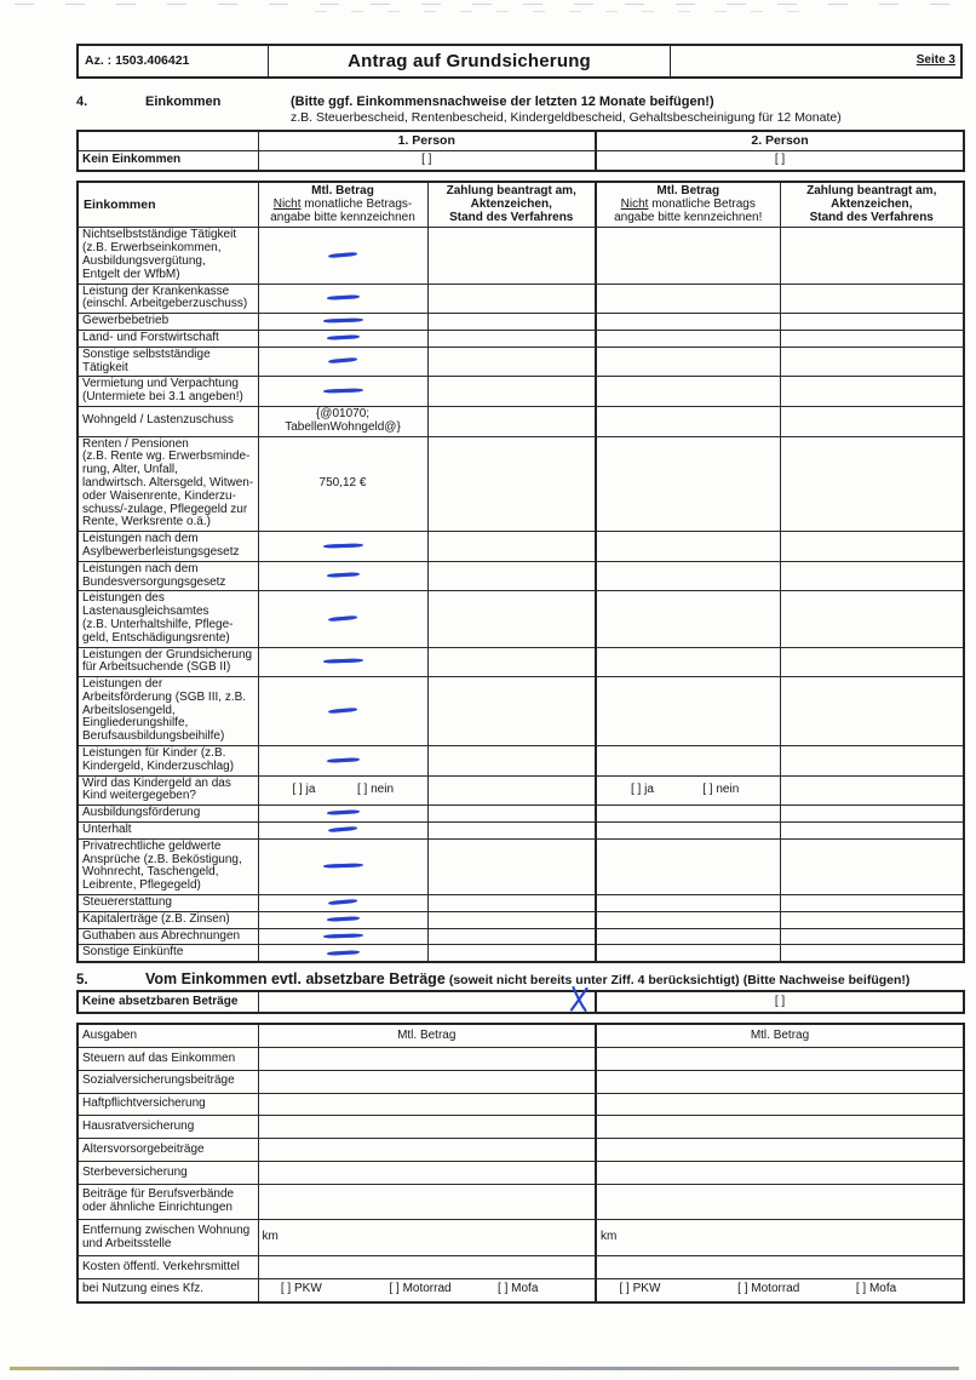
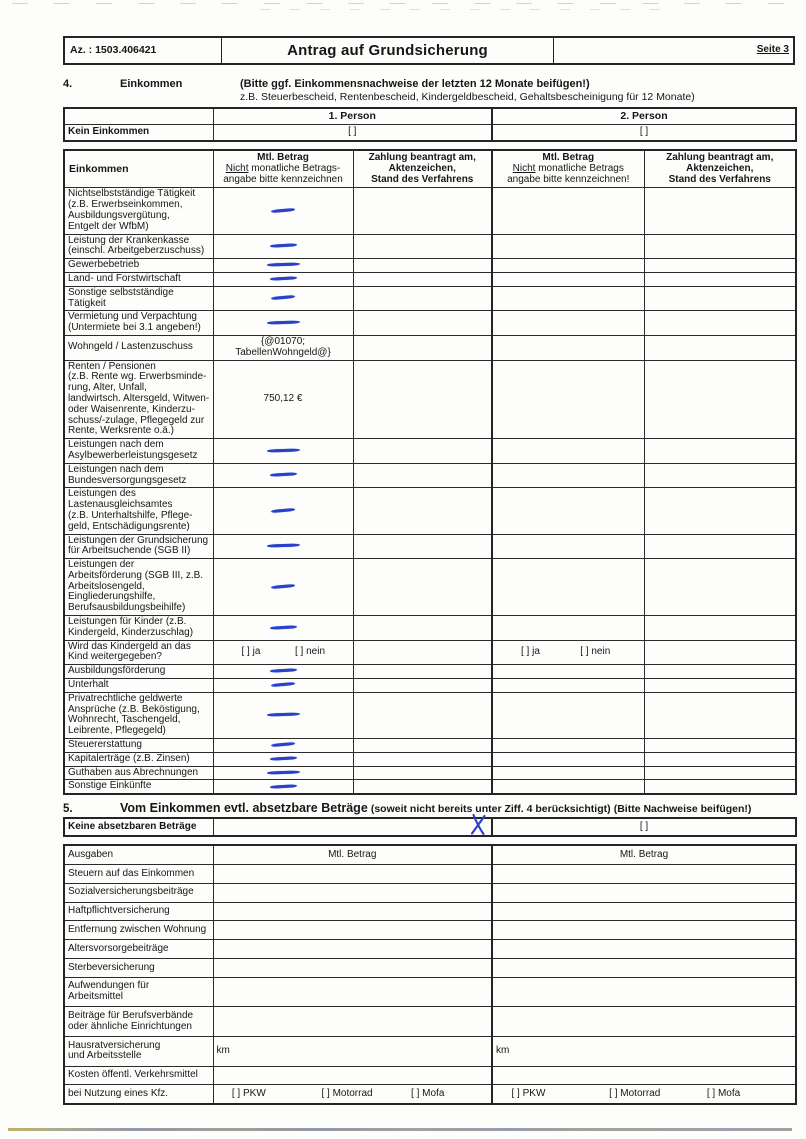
  Az. : 1503.406421
  Antrag auf Grundsicherung
  Seite 3
  4. Einkommen (Bitte ggf. Einkommensnachweise der letzten 12 Monate beifügen!)
  z.B. Steuerbescheid, Rentenbescheid, Kindergeldbescheid, Gehaltsbescheinigung für 12 Monate)
  	1. Person	2. Person
  Kein Einkommen	[ ]	[ ]
  Einkommen	Mtl. Betrag Nicht monatliche Betrags- angabe bitte kennzeichnen	Zahlung beantragt am, Aktenzeichen, Stand des Verfahrens	Mtl. Betrag Nicht monatliche Betrags angabe bitte kennzeichnen!	Zahlung beantragt am, Aktenzeichen, Stand des Verfahrens
  Nichtselbstständige Tätigkeit(z.B. Erwerbseinkommen,Ausbildungsvergütung,Entgelt der WfbM)
  Leistung der Krankenkasse(einschl. Arbeitgeberzuschuss)
  Gewerbebetrieb
  Land- und Forstwirtschaft
  Sonstige selbstständigeTätigkeit
  Vermietung und Verpachtung(Untermiete bei 3.1 angeben!)
  Wohngeld / Lastenzuschuss	{@01070;TabellenWohngeld@}
  Renten / Pensionen(z.B. Rente wg. Erwerbsminde-rung, Alter, Unfall,landwirtsch. Altersgeld, Witwen-oder Waisenrente, Kinderzu-schuss/-zulage, Pflegegeld zurRente, Werksrente o.ä.)	750,12 €
  Leistungen nach demAsylbewerberleistungsgesetz
  Leistungen nach demBundesversorgungsgesetz
  Leistungen desLastenausgleichsamtes(z.B. Unterhaltshilfe, Pflege-geld, Entschädigungsrente)
  Leistungen der Grundsicherungfür Arbeitsuchende (SGB II)
  Leistungen derArbeitsförderung (SGB III, z.B.Arbeitslosengeld,Eingliederungshilfe,Berufsausbildungsbeihilfe)
  Leistungen für Kinder (z.B.Kindergeld, Kinderzuschlag)
  Wird das Kindergeld an dasKind weitergegeben?	[ ] ja [ ] nein		[ ] ja [ ] nein
  Ausbildungsförderung
  Unterhalt
  Privatrechtliche geldwerteAnsprüche (z.B. Beköstigung,Wohnrecht, Taschengeld,Leibrente, Pflegegeld)
  Steuererstattung
  Kapitalerträge (z.B. Zinsen)
  Guthaben aus Abrechnungen
  Sonstige Einkünfte
  5. Vom Einkommen evtl. absetzbare Beträge (soweit nicht bereits unter Ziff. 4 berücksichtigt) (Bitte Nachweise beifügen!)
  Keine absetzbaren Beträge		[ ]
  Ausgaben	Mtl. Betrag	Mtl. Betrag
  Steuern auf das Einkommen
  Sozialversicherungsbeiträge
  Haftpflichtversicherung
- Hausratversicherung
+ Entfernung zwischen Wohnung
  Altersvorsorgebeiträge
  Sterbeversicherung
+ Aufwendungen fürArbeitsmittel
  Beiträge für Berufsverbändeoder ähnliche Einrichtungen
- Entfernung zwischen Wohnungund Arbeitsstelle	km	km
+ Hausratversicherungund Arbeitsstelle	km	km
  Kosten öffentl. Verkehrsmittel
  bei Nutzung eines Kfz.	[ ] PKW [ ] Motorrad [ ] Mofa	[ ] PKW [ ] Motorrad [ ] Mofa
